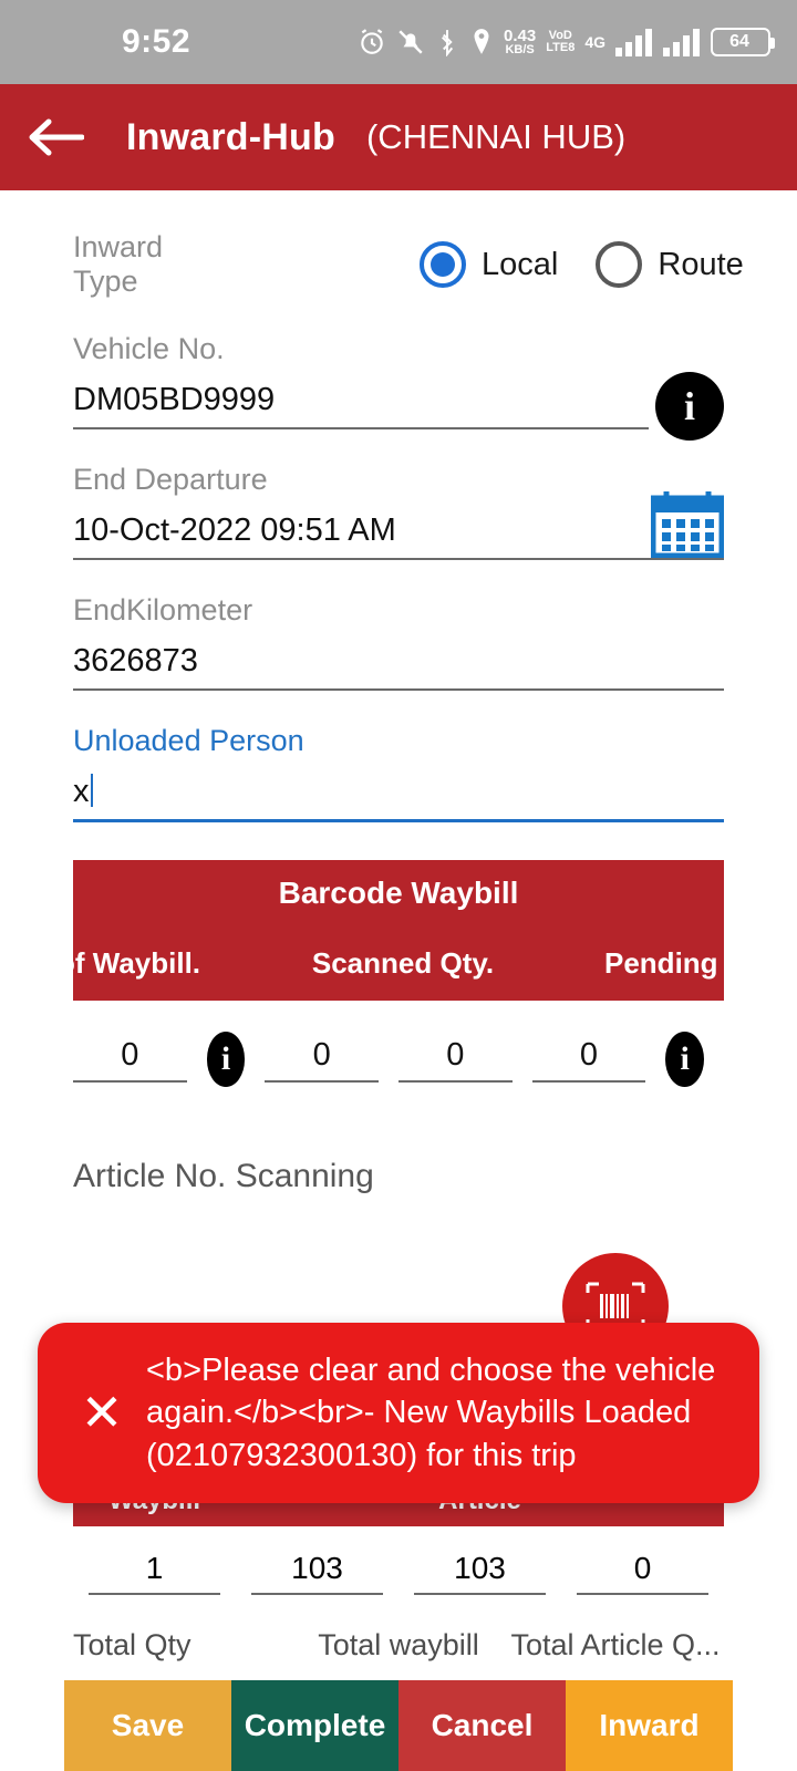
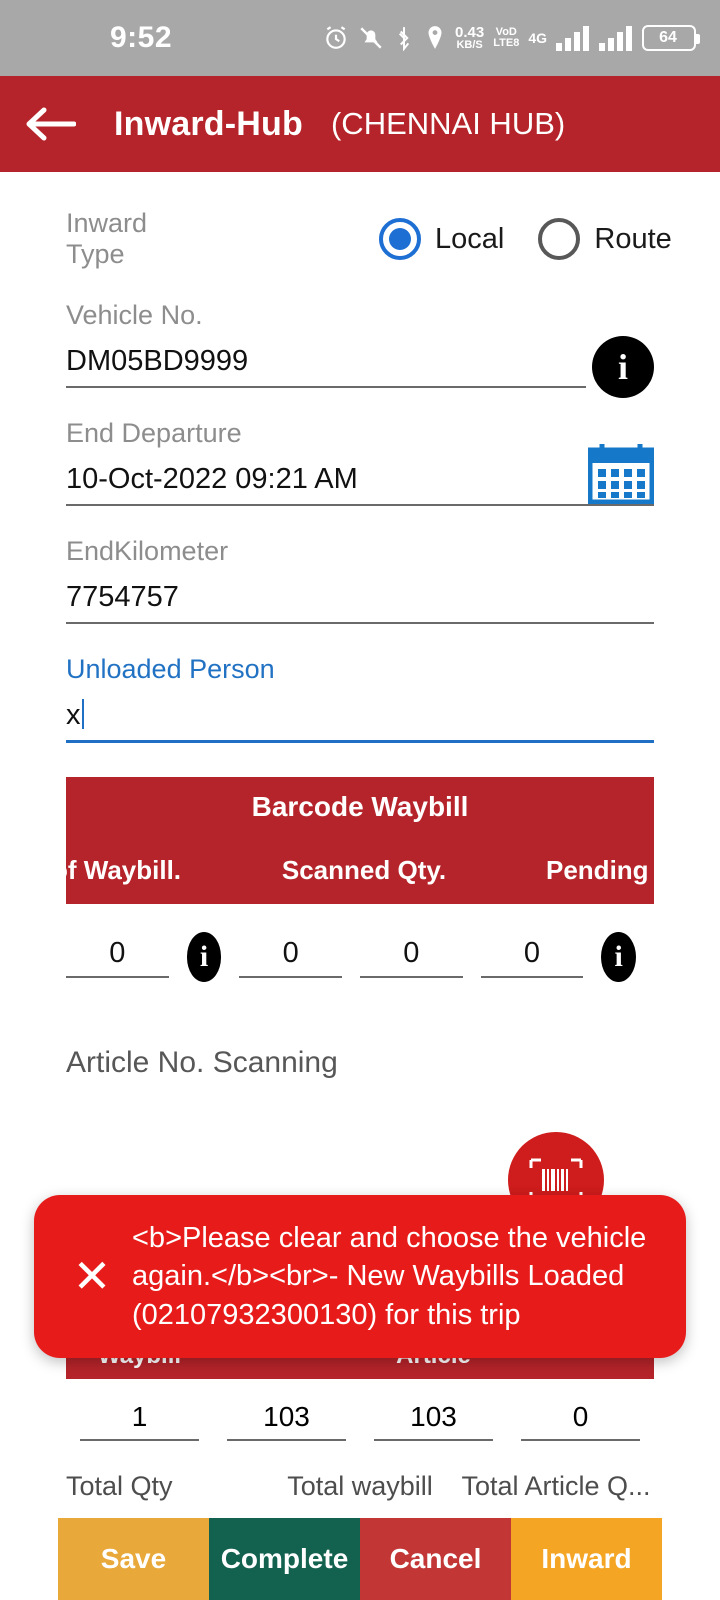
  9:52
  0.43
  KB/S
  VoD
  LTE8
  4G
  64
  Inward-Hub
  (CHENNAI HUB)
  Inward Type
  Local
  Route
  Vehicle No.
  DM05BD9999
  i
  End Departure
- 10-Oct-2022 09:51 AM
+ 10-Oct-2022 09:21 AM
  EndKilometer
- 3626873
+ 7754757
  Unloaded Person
  x
  Barcode Waybill
  of Waybill.
  Scanned Qty.
  Pending Q
  0
  i
  0
  0
  0
  i
  Article No. Scanning
  1
  103
  103
  0
  Total Qty
  Total waybill
  Total Article Q...
  ✕
  <b>Please clear and choose the vehicle again.</b><br>- New Waybills Loaded (02107932300130) for this trip
  Save
  Complete
  Cancel
  Inward
